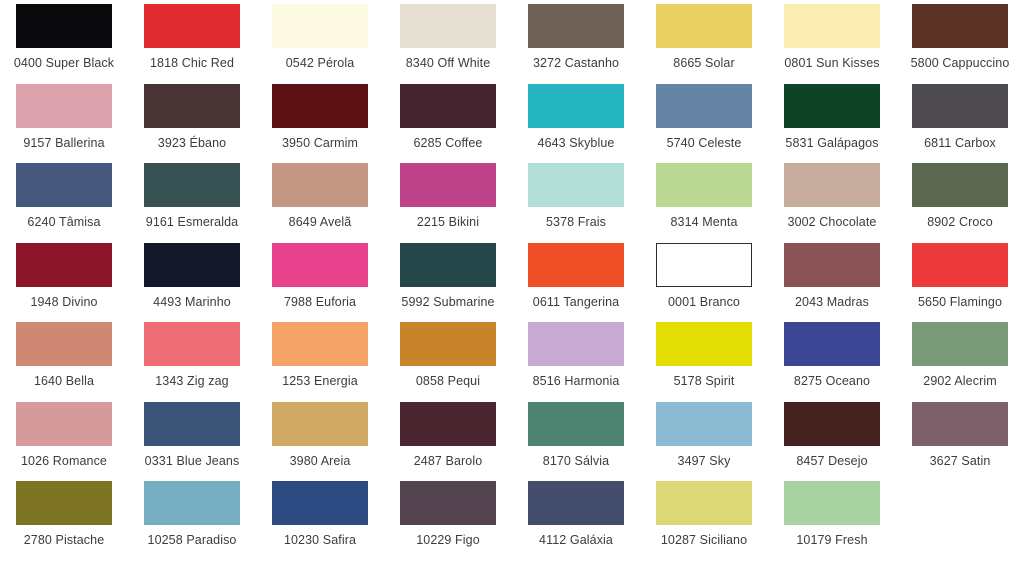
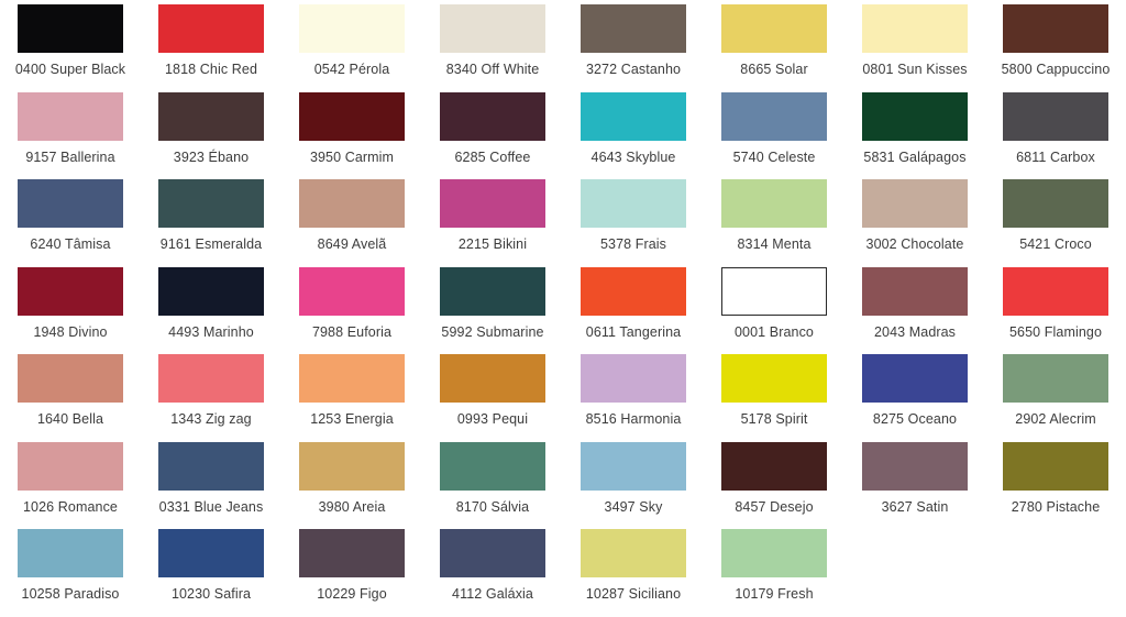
  0400 Super Black
  1818 Chic Red
  0542 Pérola
  8340 Off White
  3272 Castanho
  8665 Solar
  0801 Sun Kisses
  5800 Cappuccino
  9157 Ballerina
  3923 Ébano
  3950 Carmim
  6285 Coffee
  4643 Skyblue
  5740 Celeste
  5831 Galápagos
  6811 Carbox
  6240 Tâmisa
  9161 Esmeralda
  8649 Avelã
  2215 Bikini
  5378 Frais
  8314 Menta
  3002 Chocolate
- 8902 Croco
+ 5421 Croco
  1948 Divino
  4493 Marinho
  7988 Euforia
  5992 Submarine
  0611 Tangerina
  0001 Branco
  2043 Madras
  5650 Flamingo
  1640 Bella
  1343 Zig zag
  1253 Energia
- 0858 Pequi
+ 0993 Pequi
  8516 Harmonia
  5178 Spirit
  8275 Oceano
  2902 Alecrim
  1026 Romance
  0331 Blue Jeans
  3980 Areia
- 2487 Barolo
  8170 Sálvia
  3497 Sky
  8457 Desejo
  3627 Satin
  2780 Pistache
  10258 Paradiso
  10230 Safira
  10229 Figo
  4112 Galáxia
  10287 Siciliano
  10179 Fresh
